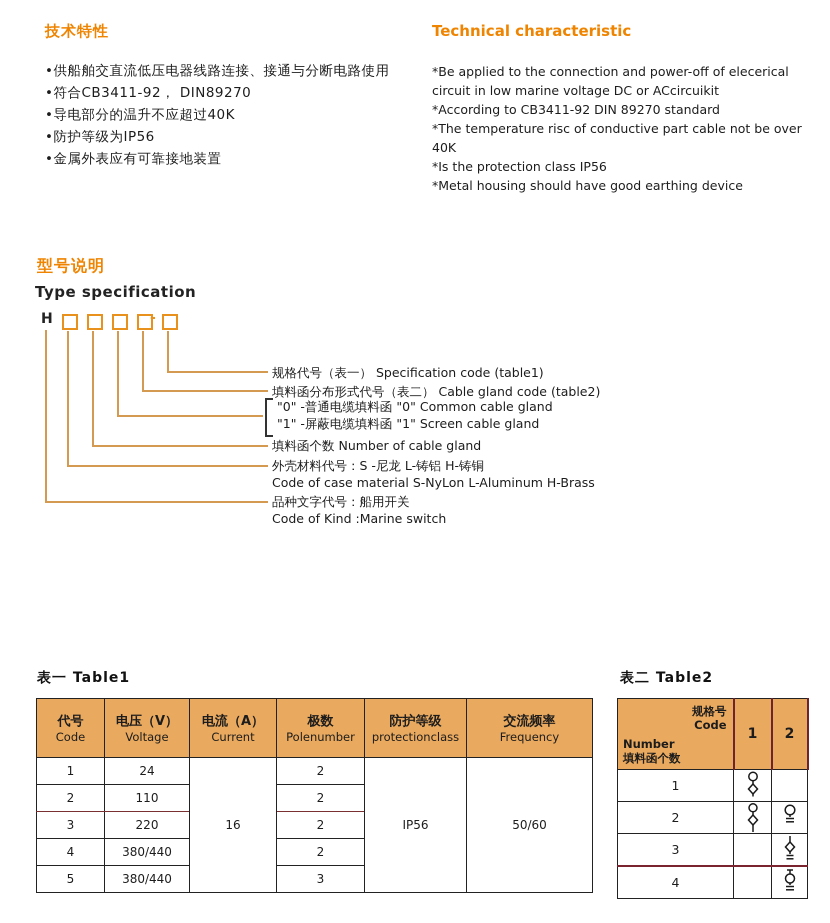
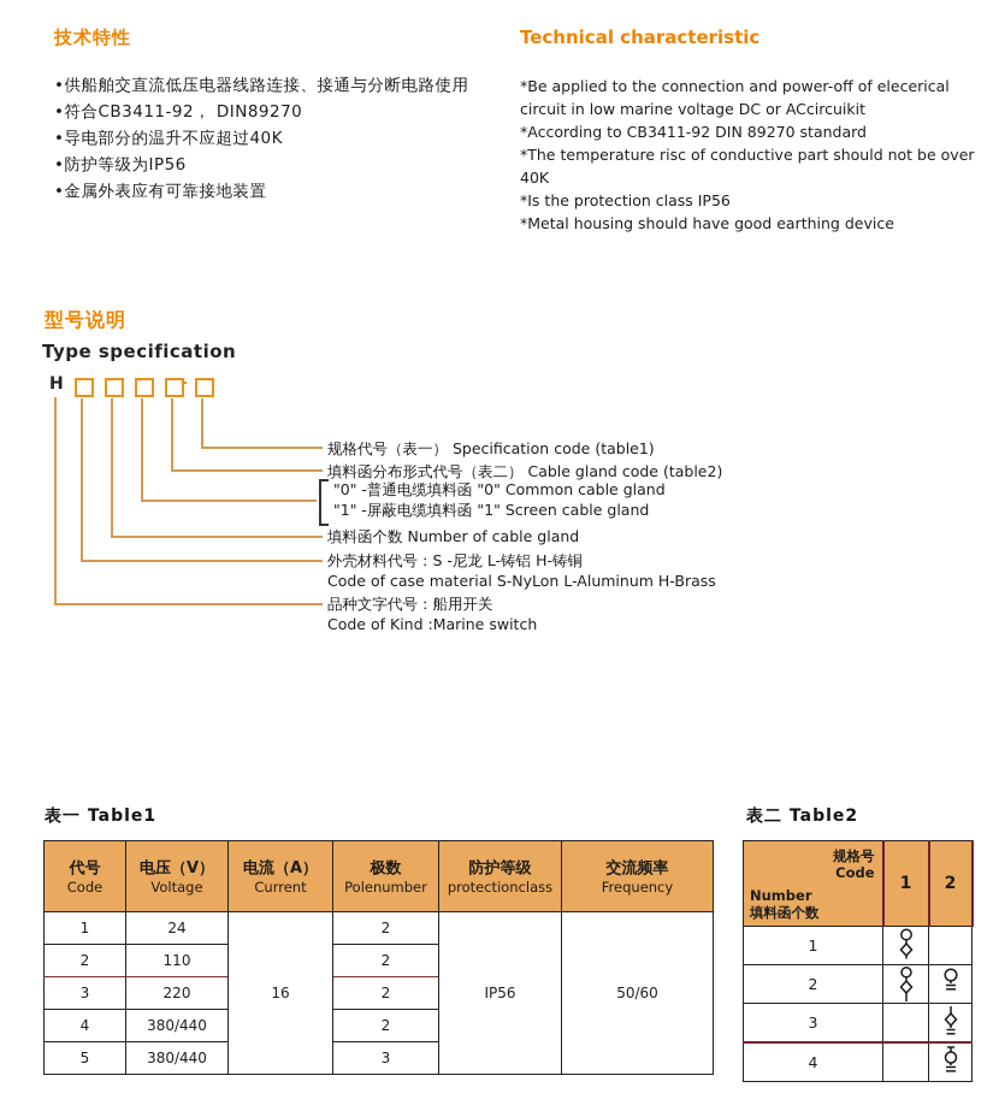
  技术特性
  Technical characteristic
  •供船舶交直流低压电器线路连接、接通与分断电路使用
  •符合CB3411-92， DIN89270
  •导电部分的温升不应超过40K
  •防护等级为IP56
  •金属外表应有可靠接地装置
  *Be applied to the connection and power-off of elecerical circuit in low marine voltage DC or ACcircuikit
  *According to CB3411-92 DIN 89270 standard
- *The temperature risc of conductive part cable not be over 40K
+ *The temperature risc of conductive part should not be over 40K
  *Is the protection class IP56
  *Metal housing should have good earthing device
  型号说明
  Type specification
  H
  -
  规格代号（表一） Specification code (table1)
  填料函分布形式代号（表二） Cable gland code (table2)
  "0" -普通电缆填料函 "0" Common cable gland
  "1" -屏蔽电缆填料函 "1" Screen cable gland
  填料函个数 Number of cable gland
  外壳材料代号：S -尼龙 L-铸铝 H-铸铜
  Code of case material S-NyLon L-Aluminum H-Brass
  品种文字代号：船用开关
  Code of Kind :Marine switch
  表一 Table1
  代号Code	电压（V）Voltage	电流（A）Current	极数Polenumber	防护等级protectionclass	交流频率Frequency
  1	24	16	2	IP56	50/60
  2	110	2
  3	220	2
  4	380/440	2
  5	380/440	3
  表二 Table2
  规格号CodeNumber填料函个数	1	2
  1
  2
  3
  4
